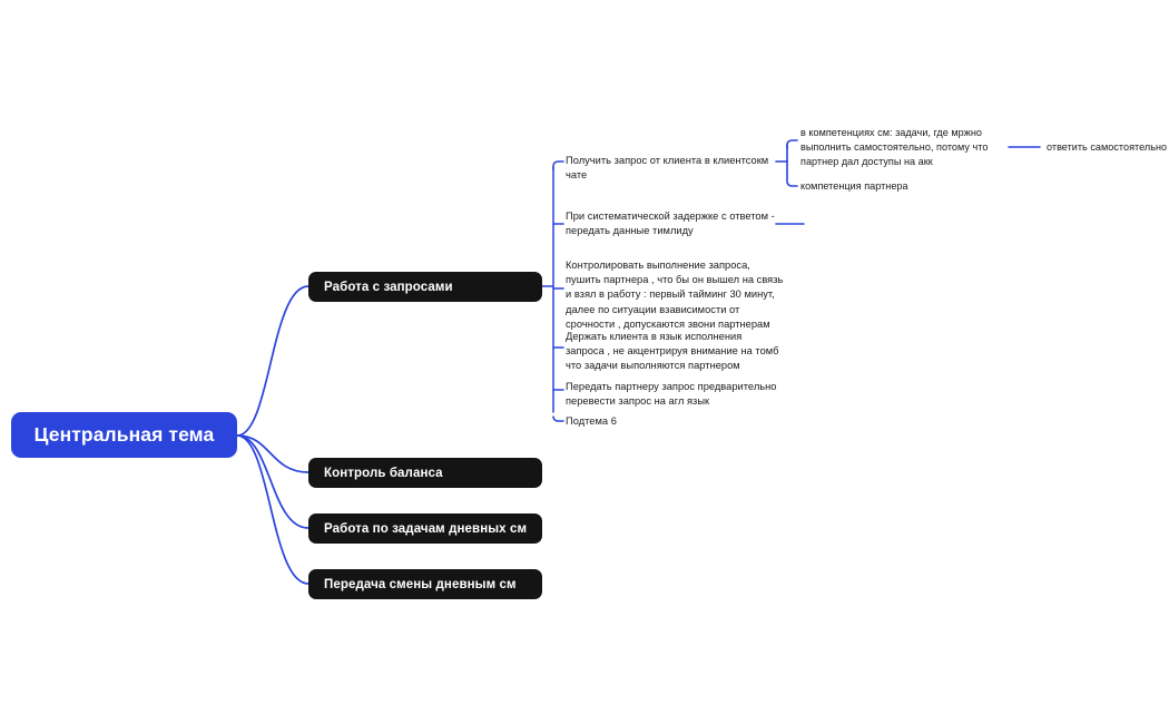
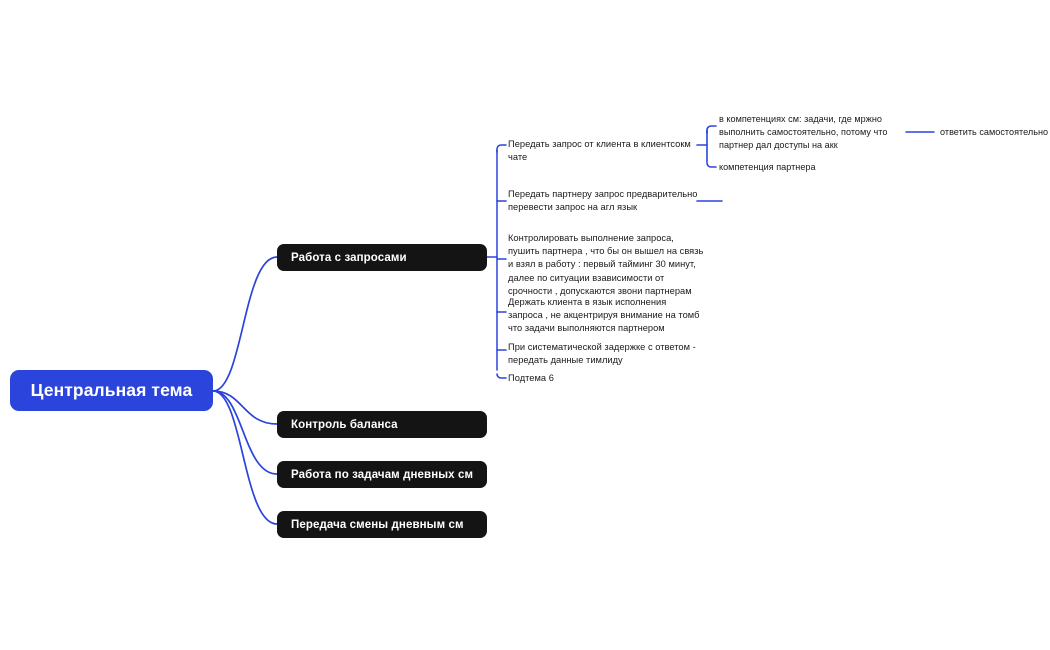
  Центральная тема
  Работа с запросами
  Контроль баланса
  Работа по задачам дневных см
  Передача смены дневным см
- Получить запрос от клиента в клиентсокм чате
+ Передать запрос от клиента в клиентсокм чате
- При систематической задержке с ответом - передать данные тимлиду
+ Передать партнеру запрос предварительно перевести запрос на агл язык
  Контролировать выполнение запроса, пушить партнера , что бы он вышел на связь и взял в работу : первый тайминг 30 минут, далее по ситуации взависимости от срочности , допускаются звони партнерам
  Держать клиента в язык исполнения запроса , не акцентрируя внимание на томб что задачи выполняются партнером
- Передать партнеру запрос предварительно перевести запрос на агл язык
+ При систематической задержке с ответом - передать данные тимлиду
  Подтема 6
  в компетенциях см: задачи, где мржно выполнить самостоятельно, потому что партнер дал доступы на акк
  компетенция партнера
  ответить самостоятельно
